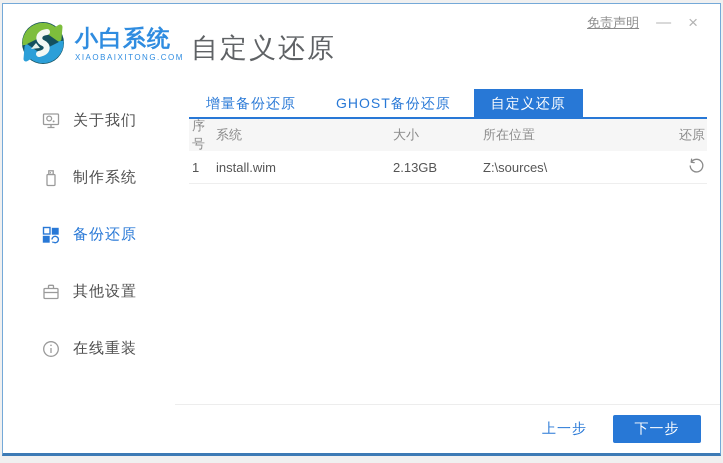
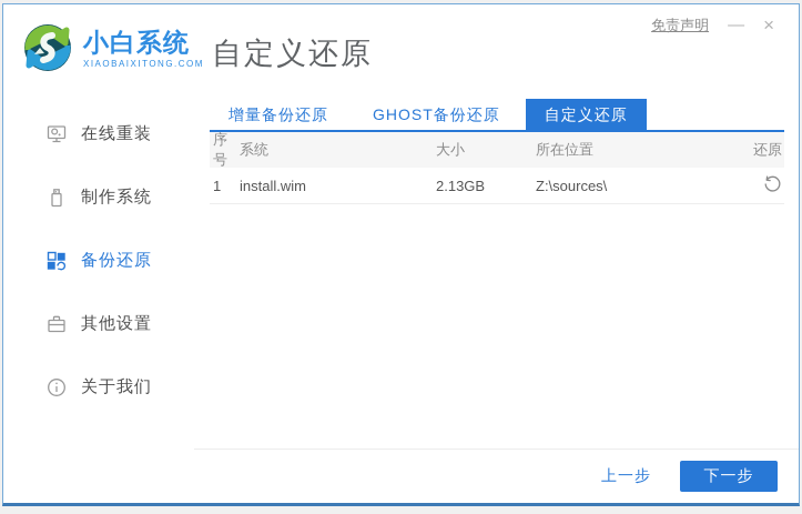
  小白系统
  XIAOBAIXITONG.COM
  自定义还原
  免责声明
  —
  ×
- 关于我们
+ 在线重装
  制作系统
  备份还原
  其他设置
- 在线重装
+ 关于我们
  增量备份还原
  GHOST备份还原
  自定义还原
  序号
  系统
  大小
  所在位置
  还原
  1
  install.wim
  2.13GB
  Z:\sources\
  上一步
  下一步
